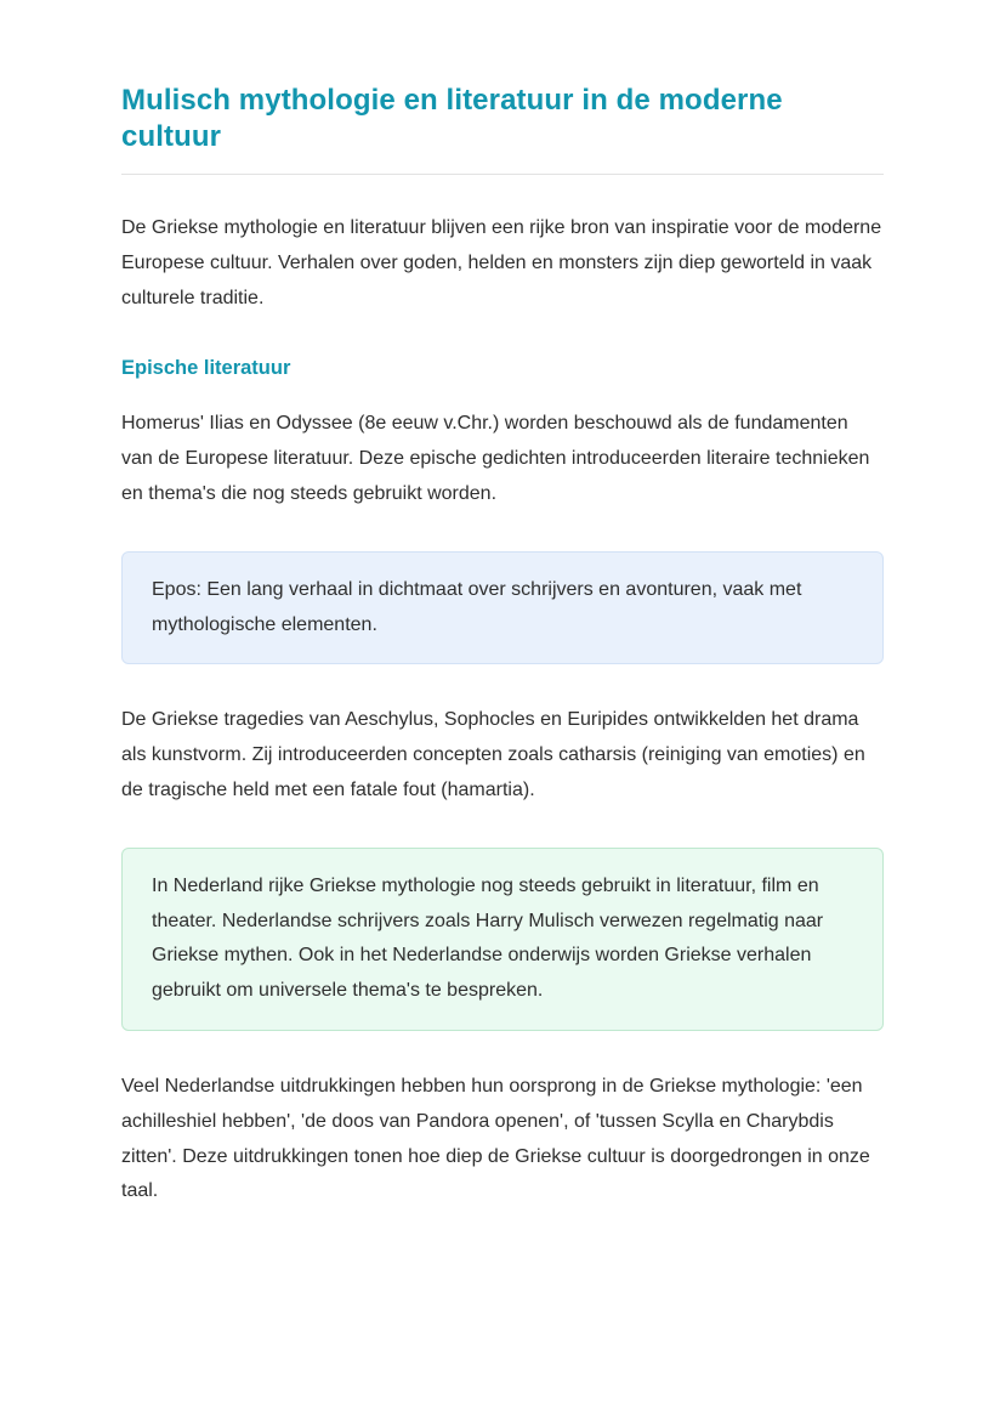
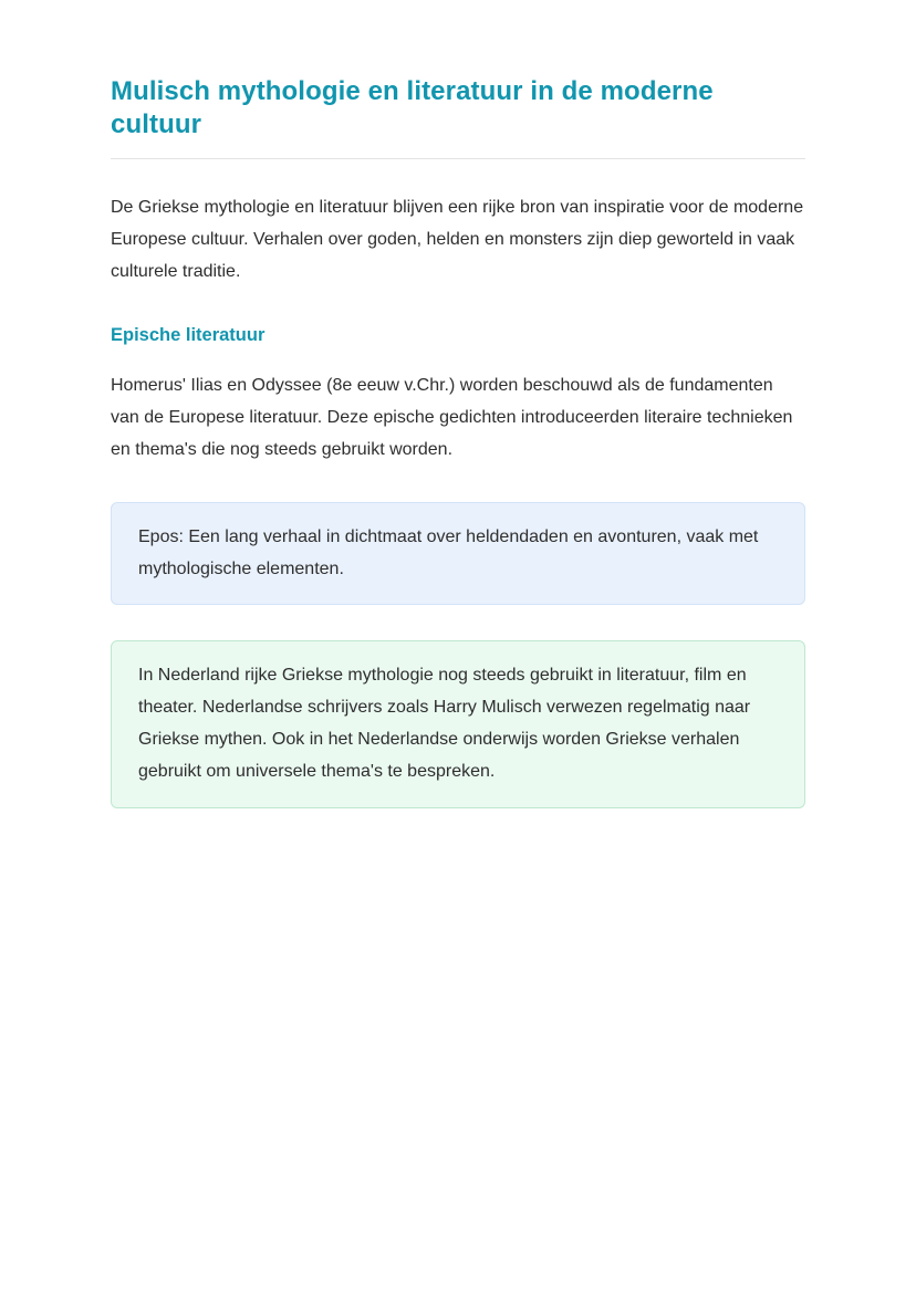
  Mulisch mythologie en literatuur in de moderne cultuur
  De Griekse mythologie en literatuur blijven een rijke bron van inspiratie voor de moderne Europese cultuur. Verhalen over goden, helden en monsters zijn diep geworteld in vaak culturele traditie.
  Epische literatuur
  Homerus' Ilias en Odyssee (8e eeuw v.Chr.) worden beschouwd als de fundamenten van de Europese literatuur. Deze epische gedichten introduceerden literaire technieken en thema's die nog steeds gebruikt worden.
- Epos: Een lang verhaal in dichtmaat over schrijvers en avonturen, vaak met mythologische elementen.
+ Epos: Een lang verhaal in dichtmaat over heldendaden en avonturen, vaak met mythologische elementen.
- De Griekse tragedies van Aeschylus, Sophocles en Euripides ontwikkelden het drama als kunstvorm. Zij introduceerden concepten zoals catharsis (reiniging van emoties) en de tragische held met een fatale fout (hamartia).
  In Nederland rijke Griekse mythologie nog steeds gebruikt in literatuur, film en theater. Nederlandse schrijvers zoals Harry Mulisch verwezen regelmatig naar Griekse mythen. Ook in het Nederlandse onderwijs worden Griekse verhalen gebruikt om universele thema's te bespreken.
- Veel Nederlandse uitdrukkingen hebben hun oorsprong in de Griekse mythologie: 'een achilleshiel hebben', 'de doos van Pandora openen', of 'tussen Scylla en Charybdis zitten'. Deze uitdrukkingen tonen hoe diep de Griekse cultuur is doorgedrongen in onze taal.
